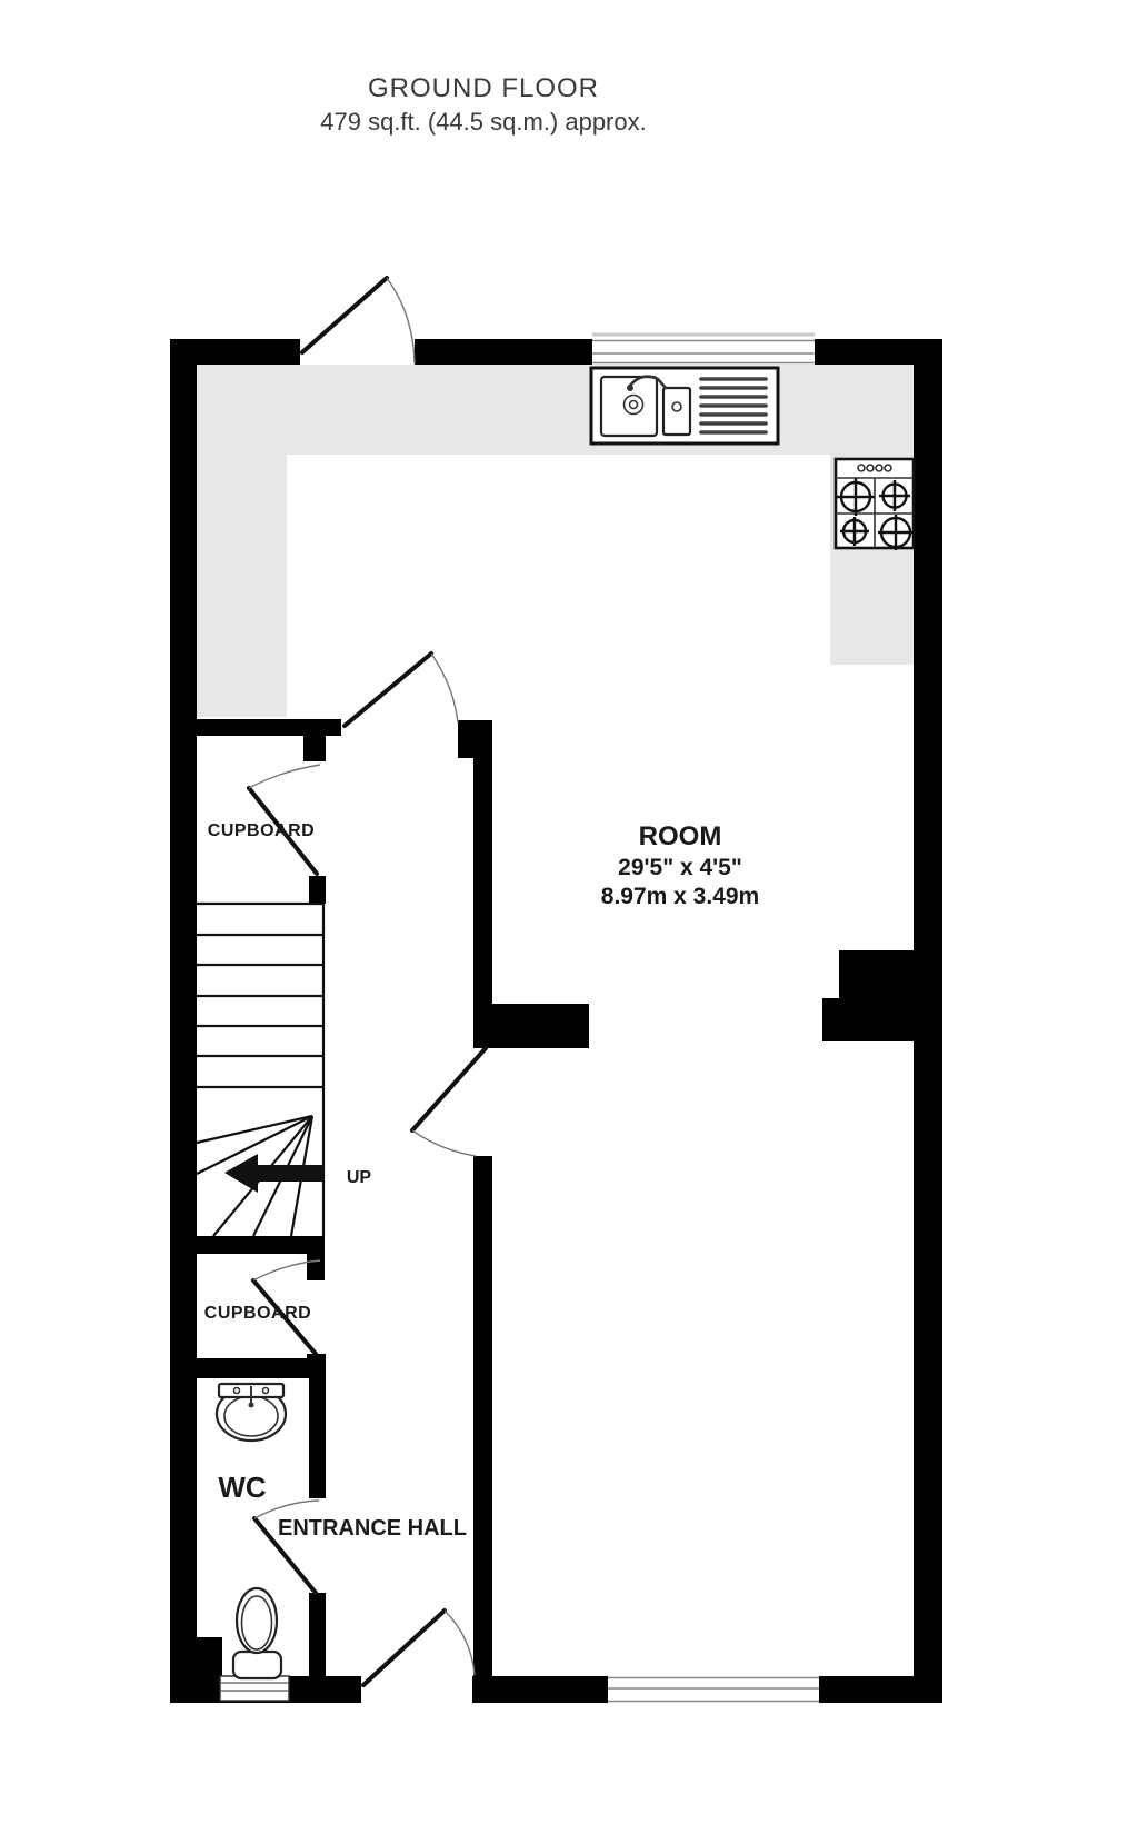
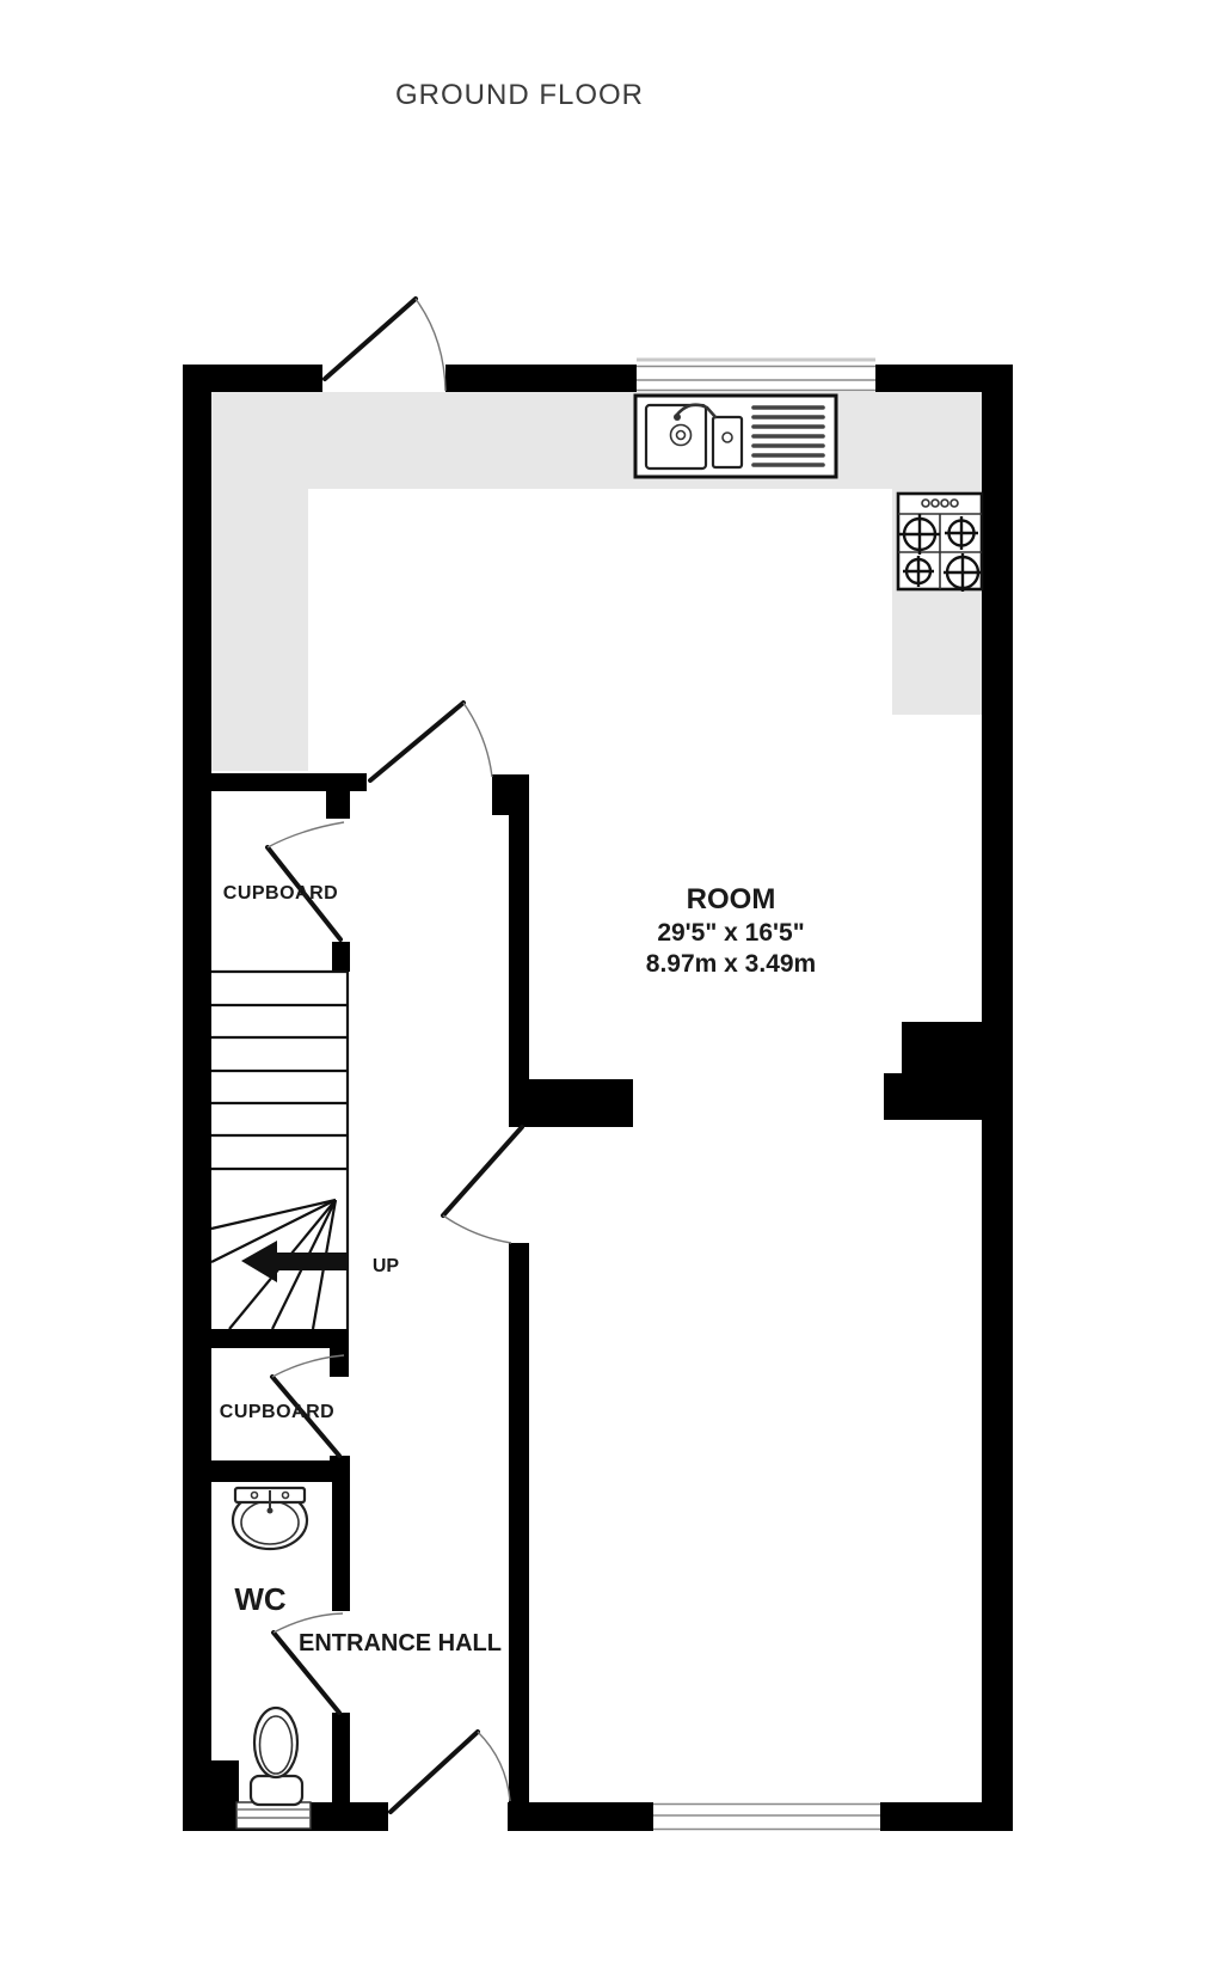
  GROUND FLOOR
- 479 sq.ft. (44.5 sq.m.) approx.
  ROOM
- 29'5" x 4'5"
+ 29'5" x 16'5"
  8.97m x 3.49m
  CUPBOARD
  CUPBOARD
  WC
  ENTRANCE HALL
  UP
